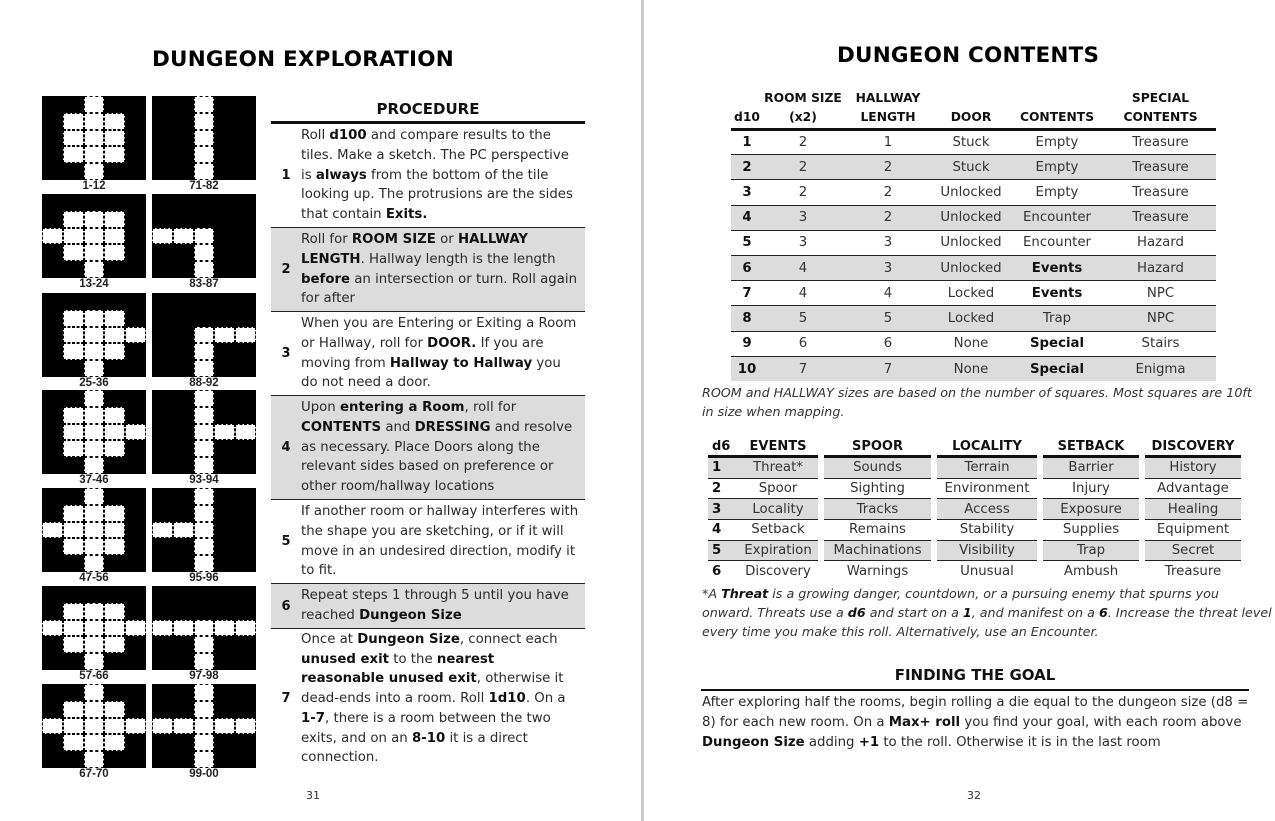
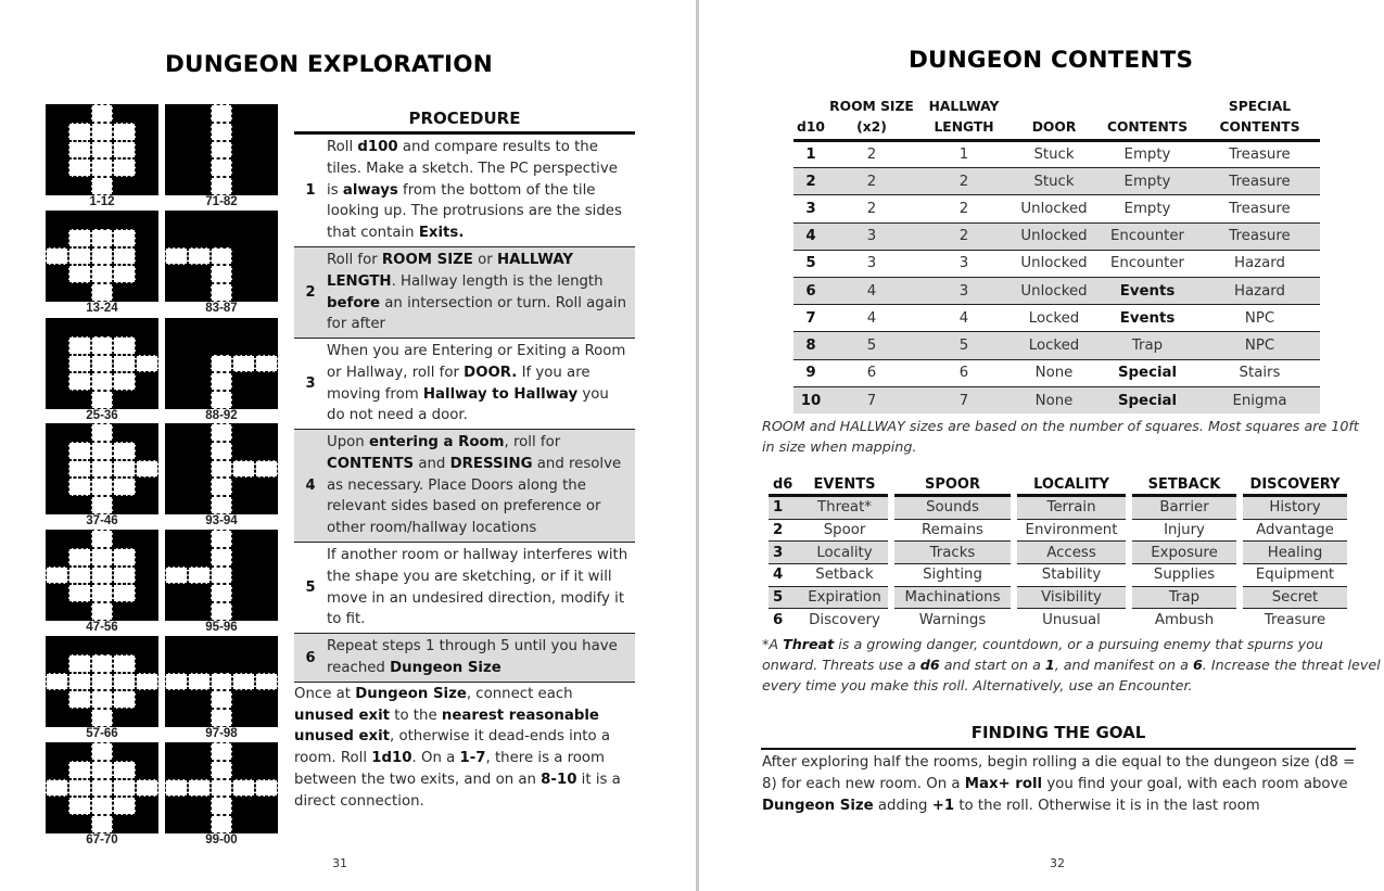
  DUNGEON EXPLORATION
  1-12
  71-82
  13-24
  83-87
  25-36
  88-92
  37-46
  93-94
  47-56
  95-96
  57-66
  97-98
  67-70
  99-00
  PROCEDURE
  1
  Roll d100 and compare results to the tiles. Make a sketch. The PC perspective is always from the bottom of the tile looking up. The protrusions are the sides that contain Exits.
  2
  Roll for ROOM SIZE or HALLWAY LENGTH. Hallway length is the length before an intersection or turn. Roll again for after
  3
  When you are Entering or Exiting a Room or Hallway, roll for DOOR. If you are moving from Hallway to Hallway you do not need a door.
  4
  Upon entering a Room, roll for CONTENTS and DRESSING and resolve as necessary. Place Doors along the relevant sides based on preference or other room/hallway locations
  5
  If another room or hallway interferes with the shape you are sketching, or if it will move in an undesired direction, modify it to fit.
  6
  Repeat steps 1 through 5 until you have reached Dungeon Size
- 7
  Once at Dungeon Size, connect each unused exit to the nearest reasonable unused exit, otherwise it dead-ends into a room. Roll 1d10. On a 1-7, there is a room between the two exits, and on an 8-10 it is a direct connection.
  31
  DUNGEON CONTENTS
  d10	ROOM SIZE(x2)	HALLWAYLENGTH	DOOR	CONTENTS	SPECIALCONTENTS
  1	2	1	Stuck	Empty	Treasure
  2	2	2	Stuck	Empty	Treasure
  3	2	2	Unlocked	Empty	Treasure
  4	3	2	Unlocked	Encounter	Treasure
  5	3	3	Unlocked	Encounter	Hazard
  6	4	3	Unlocked	Events	Hazard
  7	4	4	Locked	Events	NPC
  8	5	5	Locked	Trap	NPC
  9	6	6	None	Special	Stairs
  10	7	7	None	Special	Enigma
  ROOM and HALLWAY sizes are based on the number of squares. Most squares are 10ft in size when mapping.
  d6 EVENTS	SPOOR	LOCALITY	SETBACK	DISCOVERY
  1 Threat*	Sounds	Terrain	Barrier	History
- 2 Spoor	Sighting	Environment	Injury	Advantage
+ 2 Spoor	Remains	Environment	Injury	Advantage
  3 Locality	Tracks	Access	Exposure	Healing
- 4 Setback	Remains	Stability	Supplies	Equipment
+ 4 Setback	Sighting	Stability	Supplies	Equipment
  5 Expiration	Machinations	Visibility	Trap	Secret
  6 Discovery	Warnings	Unusual	Ambush	Treasure
  *A Threat is a growing danger, countdown, or a pursuing enemy that spurns you onward. Threats use a d6 and start on a 1, and manifest on a 6. Increase the threat level every time you make this roll. Alternatively, use an Encounter.
  FINDING THE GOAL
  After exploring half the rooms, begin rolling a die equal to the dungeon size (d8 = 8) for each new room. On a Max+ roll you find your goal, with each room above Dungeon Size adding +1 to the roll. Otherwise it is in the last room
  32
